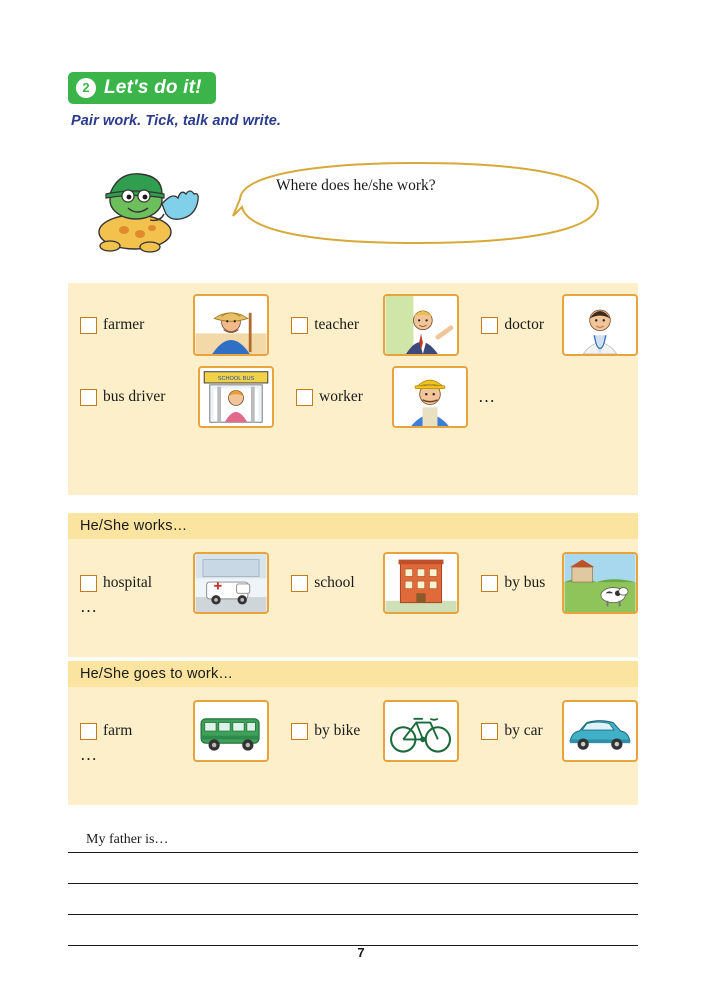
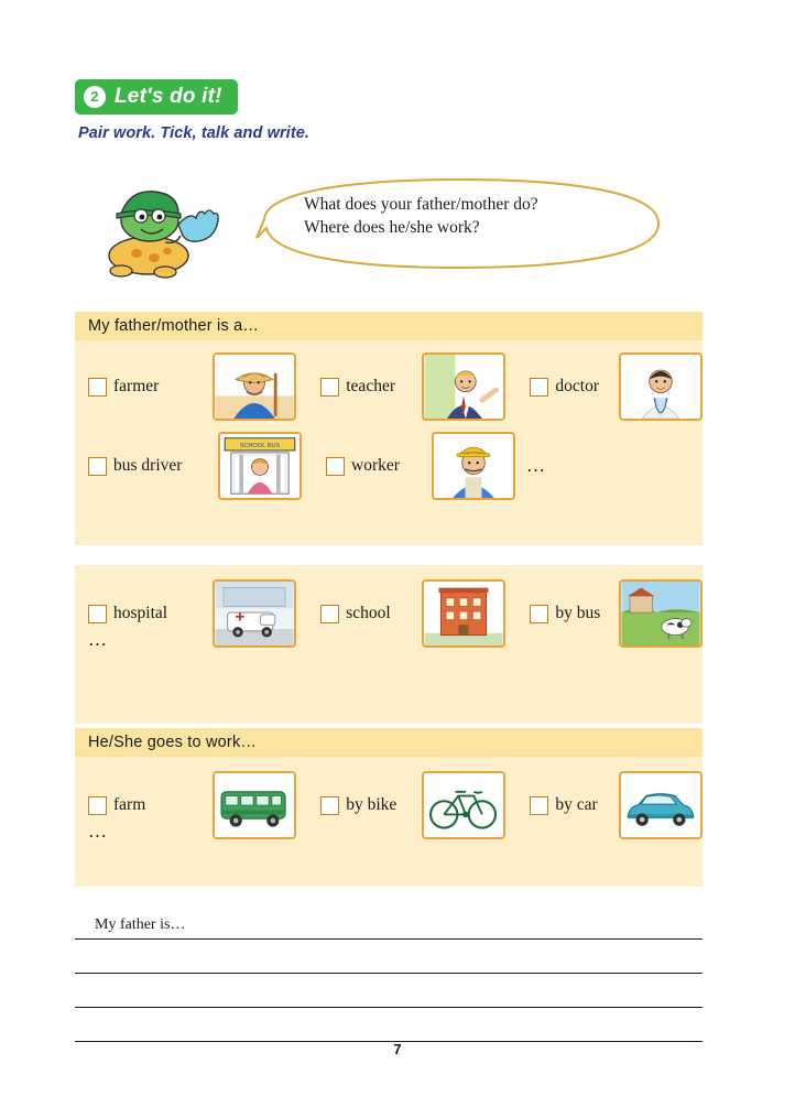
  2
  Let's do it!
  Pair work. Tick, talk and write.
+ What does your father/mother do?
  Where does he/she work?
+ My father/mother is a…
  farmer
  teacher
  doctor
  bus driver
  worker
  …
- He/She works…
  hospital
  school
  by bus
  …
  He/She goes to work…
  farm
  by bike
  by car
  …
  My father is…
  7
